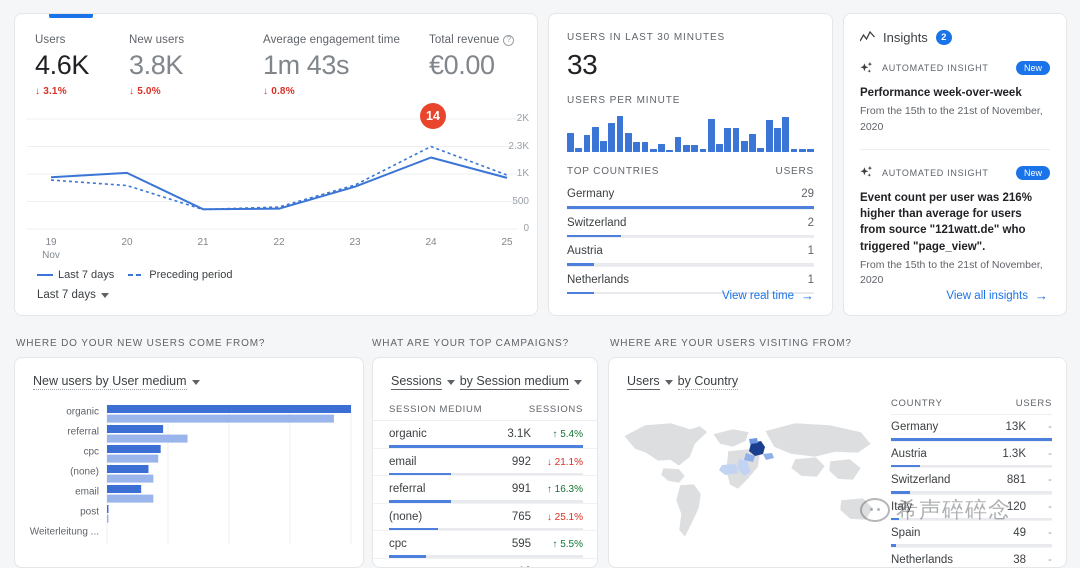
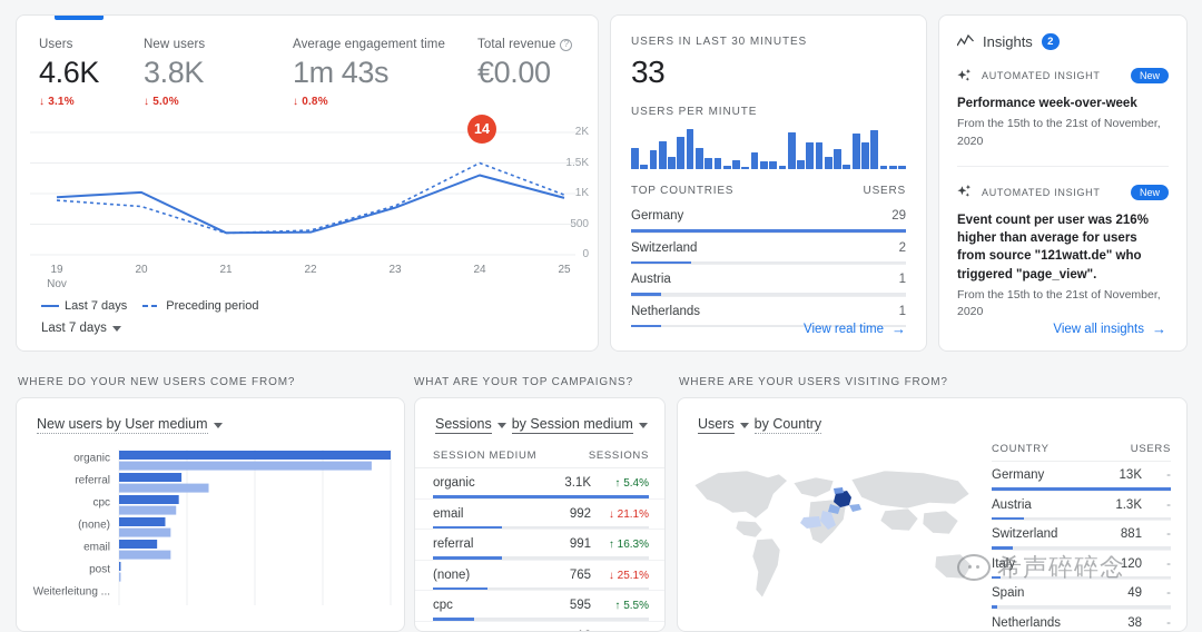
  Users
  4.6K
  ↓ 3.1%
  New users
  3.8K
  ↓ 5.0%
  Average engagement time
  1m 43s
  ↓ 0.8%
  Total revenue
  ?
  €0.00
  14
  0
  500
  1K
- 2.3K
+ 1.5K
  2K
  19
  Nov
  20
  21
  22
  23
  24
  25
  Last 7 days
  Preceding period
  Last 7 days
  USERS IN LAST 30 MINUTES
  33
  USERS PER MINUTE
  TOP COUNTRIES
  USERS
  Germany
  29
  Switzerland
  2
  Austria
  1
  Netherlands
  1
  View real time
  →
  Insights
  2
  AUTOMATED INSIGHT
  New
  Performance week-over-week
  From the 15th to the 21st of November, 2020
  AUTOMATED INSIGHT
  New
  Event count per user was 216% higher than average for users from source "121watt.de" who triggered "page_view".
  From the 15th to the 21st of November, 2020
  View all insights
  →
  WHERE DO YOUR NEW USERS COME FROM?
  WHAT ARE YOUR TOP CAMPAIGNS?
  WHERE ARE YOUR USERS VISITING FROM?
  New users by User medium
  organic
  referral
  cpc
  (none)
  email
  post
  Weiterleitung ...
  Sessions
  by Session medium
  SESSION MEDIUM
  SESSIONS
  organic
  3.1K
  ↑ 5.4%
  email
  992
  ↓ 21.1%
  referral
  991
  ↑ 16.3%
  (none)
  765
  ↓ 25.1%
  cpc
  595
  ↑ 5.5%
  Users
  by Country
  COUNTRY
  USERS
  Germany
  13K
  -
  Austria
  1.3K
  -
  Switzerland
  881
  -
  Italy
  120
  -
  Spain
  49
  -
  Netherlands
  38
  -
  希声碎碎念
